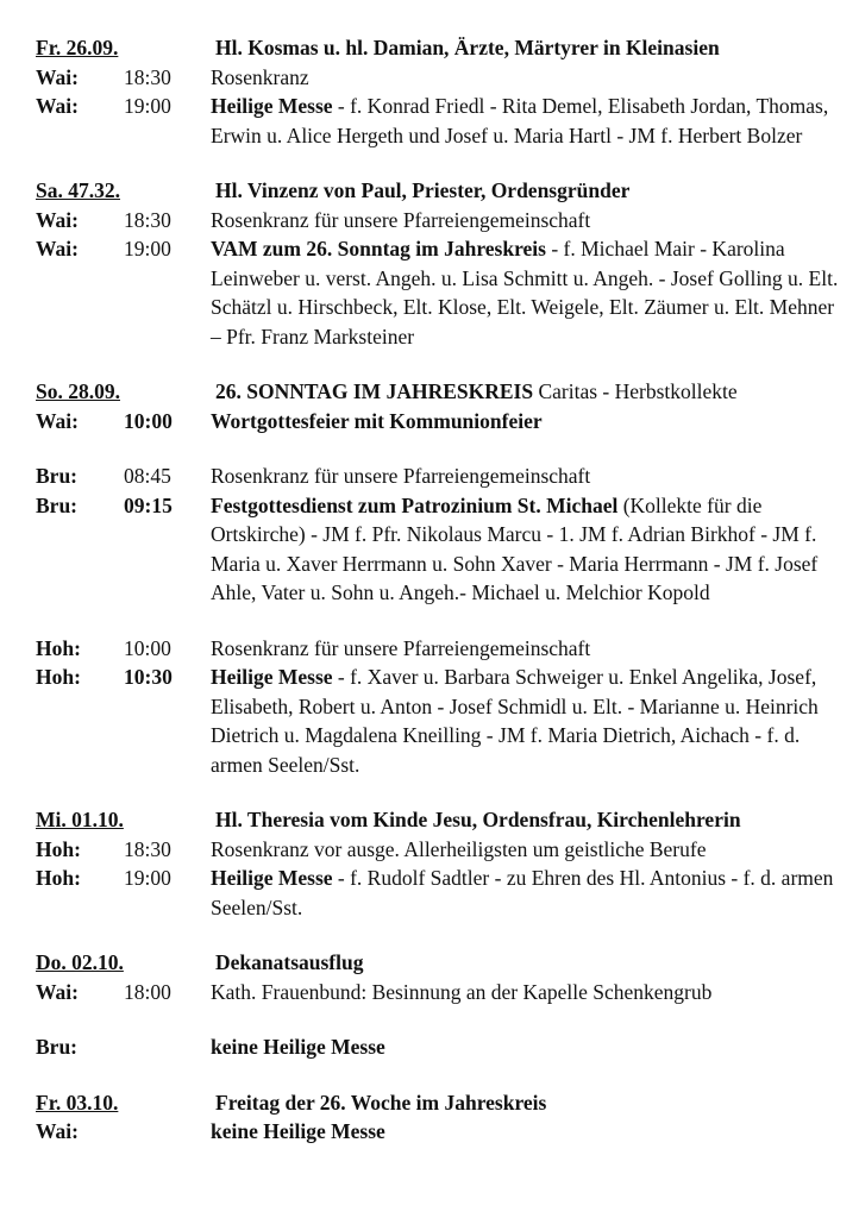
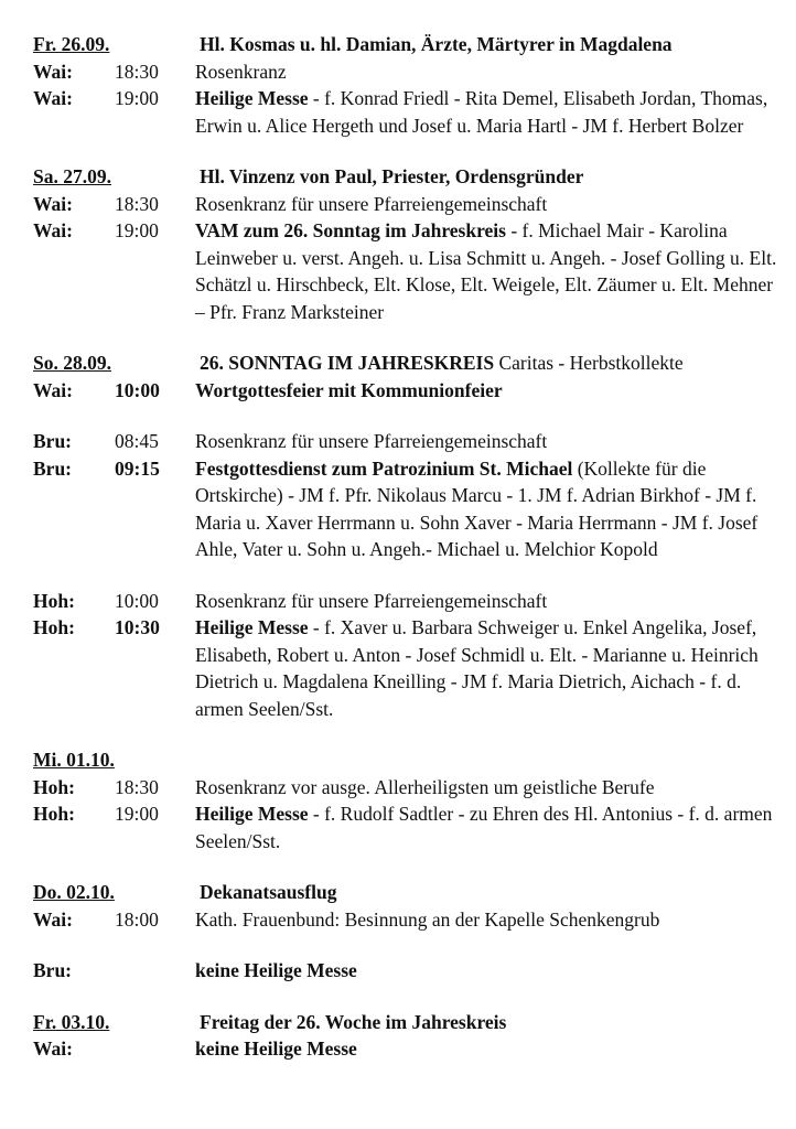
  Fr. 26.09.
- Hl. Kosmas u. hl. Damian, Ärzte, Märtyrer in Kleinasien
+ Hl. Kosmas u. hl. Damian, Ärzte, Märtyrer in Magdalena
  Wai:
  18:30
  Rosenkranz
  Wai:
  19:00
  Heilige Messe - f. Konrad Friedl - Rita Demel, Elisabeth Jordan, Thomas, Erwin u. Alice Hergeth und Josef u. Maria Hartl - JM f. Herbert Bolzer
- Sa. 47.32.
+ Sa. 27.09.
  Hl. Vinzenz von Paul, Priester, Ordensgründer
  Wai:
  18:30
  Rosenkranz für unsere Pfarreiengemeinschaft
  Wai:
  19:00
  VAM zum 26. Sonntag im Jahreskreis - f. Michael Mair - Karolina Leinweber u. verst. Angeh. u. Lisa Schmitt u. Angeh. - Josef Golling u. Elt. Schätzl u. Hirschbeck, Elt. Klose, Elt. Weigele, Elt. Zäumer u. Elt. Mehner – Pfr. Franz Marksteiner
  So. 28.09.
  26. SONNTAG IM JAHRESKREIS Caritas - Herbstkollekte
  Wai:
  10:00
  Wortgottesfeier mit Kommunionfeier
  Bru:
  08:45
  Rosenkranz für unsere Pfarreiengemeinschaft
  Bru:
  09:15
  Festgottesdienst zum Patrozinium St. Michael (Kollekte für die Ortskirche) - JM f. Pfr. Nikolaus Marcu - 1. JM f. Adrian Birkhof - JM f. Maria u. Xaver Herrmann u. Sohn Xaver - Maria Herrmann - JM f. Josef Ahle, Vater u. Sohn u. Angeh.- Michael u. Melchior Kopold
  Hoh:
  10:00
  Rosenkranz für unsere Pfarreiengemeinschaft
  Hoh:
  10:30
  Heilige Messe - f. Xaver u. Barbara Schweiger u. Enkel Angelika, Josef, Elisabeth, Robert u. Anton - Josef Schmidl u. Elt. - Marianne u. Heinrich Dietrich u. Magdalena Kneilling - JM f. Maria Dietrich, Aichach - f. d. armen Seelen/Sst.
  Mi. 01.10.
- Hl. Theresia vom Kinde Jesu, Ordensfrau, Kirchenlehrerin
  Hoh:
  18:30
  Rosenkranz vor ausge. Allerheiligsten um geistliche Berufe
  Hoh:
  19:00
  Heilige Messe - f. Rudolf Sadtler - zu Ehren des Hl. Antonius - f. d. armen Seelen/Sst.
  Do. 02.10.
  Dekanatsausflug
  Wai:
  18:00
  Kath. Frauenbund: Besinnung an der Kapelle Schenkengrub
  Bru:
  keine Heilige Messe
  Fr. 03.10.
  Freitag der 26. Woche im Jahreskreis
  Wai:
  keine Heilige Messe
